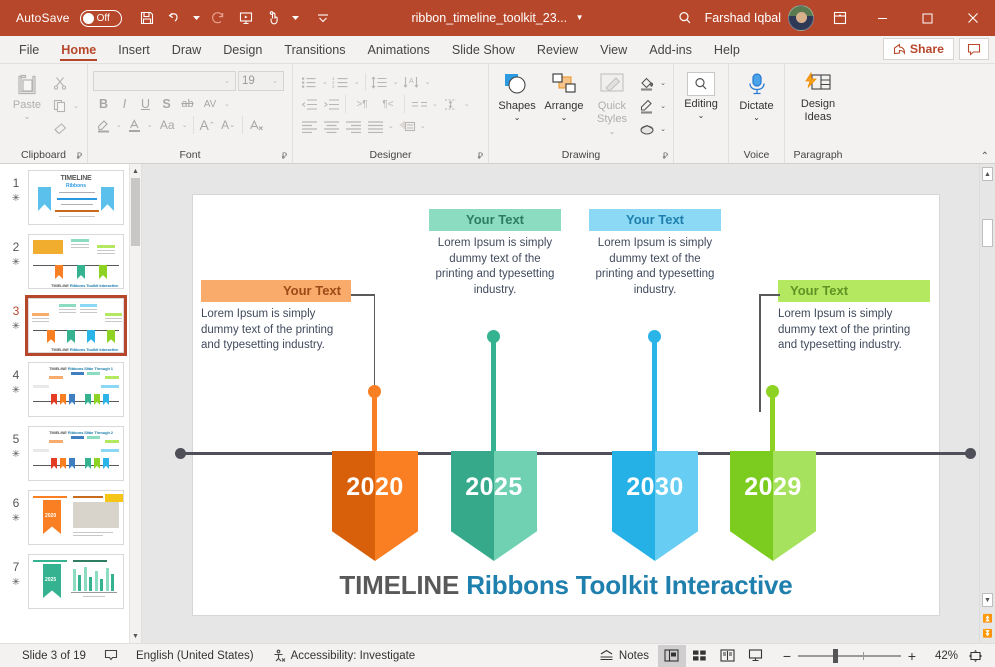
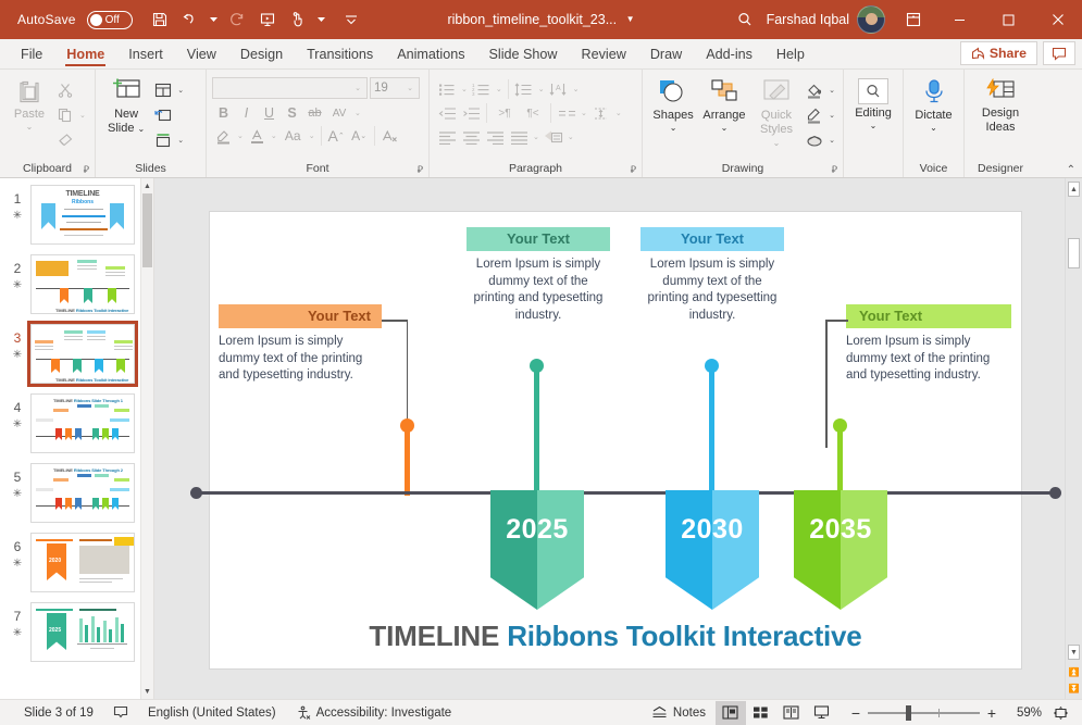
  AutoSave
  Off
  ribbon_timeline_toolkit_23... ▼
  Farshad Iqbal
  File
  Home
  Insert
- Draw
+ View
  Design
  Transitions
  Animations
  Slide Show
  Review
- View
+ Draw
  Add-ins
  Help
  Share
  Paste
  ⌄
  Clipboard
  ⃂
+ New
+ Slide ⌄
+ Slides
  19
  B
  I
  U
  S
  ab
  AV
  Aa
  A
  A
  Font
  ⃂
  >¶
  ¶<
- Designer
+ Paragraph
  ⃂
  Shapes
  ⌄
  Arrange
  ⌄
  Quick
  Styles ⌄
  Drawing
  ⃂
  Editing
  ⌄
  Dictate
  ⌄
  Voice
  Design
  Ideas
- Paragraph
+ Designer
  ⌃
  1
  ✳
  2
  ✳
  3
  ✳
  4
  ✳
  5
  ✳
  6
  ✳
  7
  ✳
  Your Text
  Lorem Ipsum is simply dummy text of the printing and typesetting industry.
  Your Text
  Lorem Ipsum is simply dummy text of the printing and typesetting industry.
  Your Text
  Lorem Ipsum is simply dummy text of the printing and typesetting industry.
  Your Text
  Lorem Ipsum is simply dummy text of the printing and typesetting industry.
- 2020
  2025
  2030
- 2029
+ 2035
  TIMELINE Ribbons Toolkit Interactive
  ⏫
  ⏬
  Slide 3 of 19
  English (United States)
  Accessibility: Investigate
  Notes
  −
  +
- 42%
+ 59%
